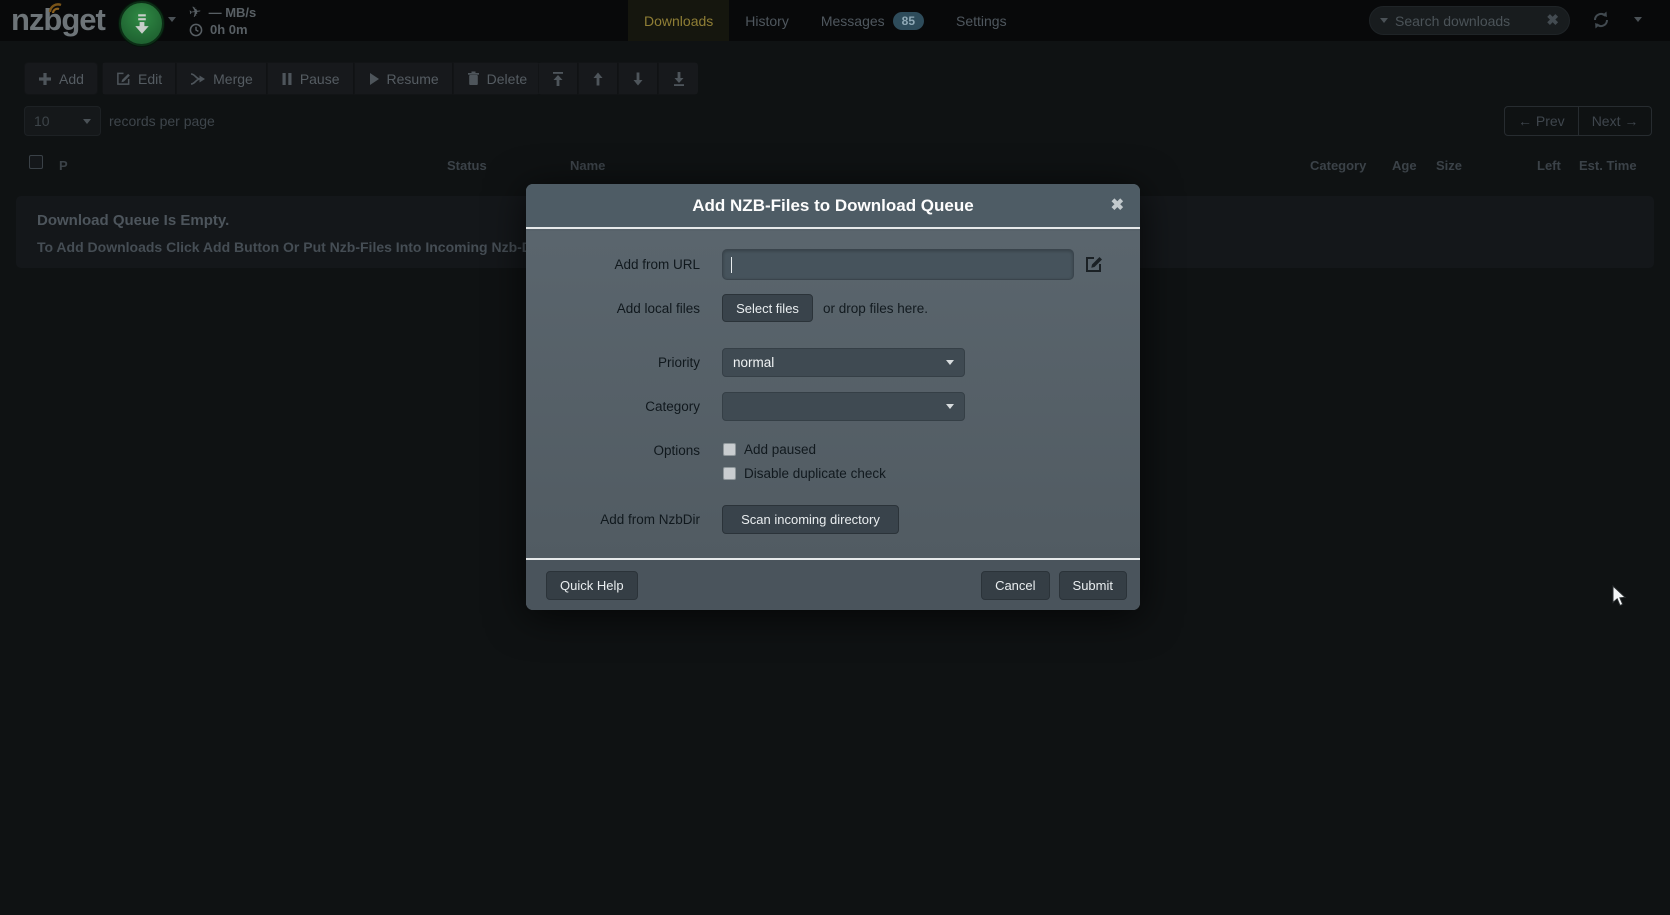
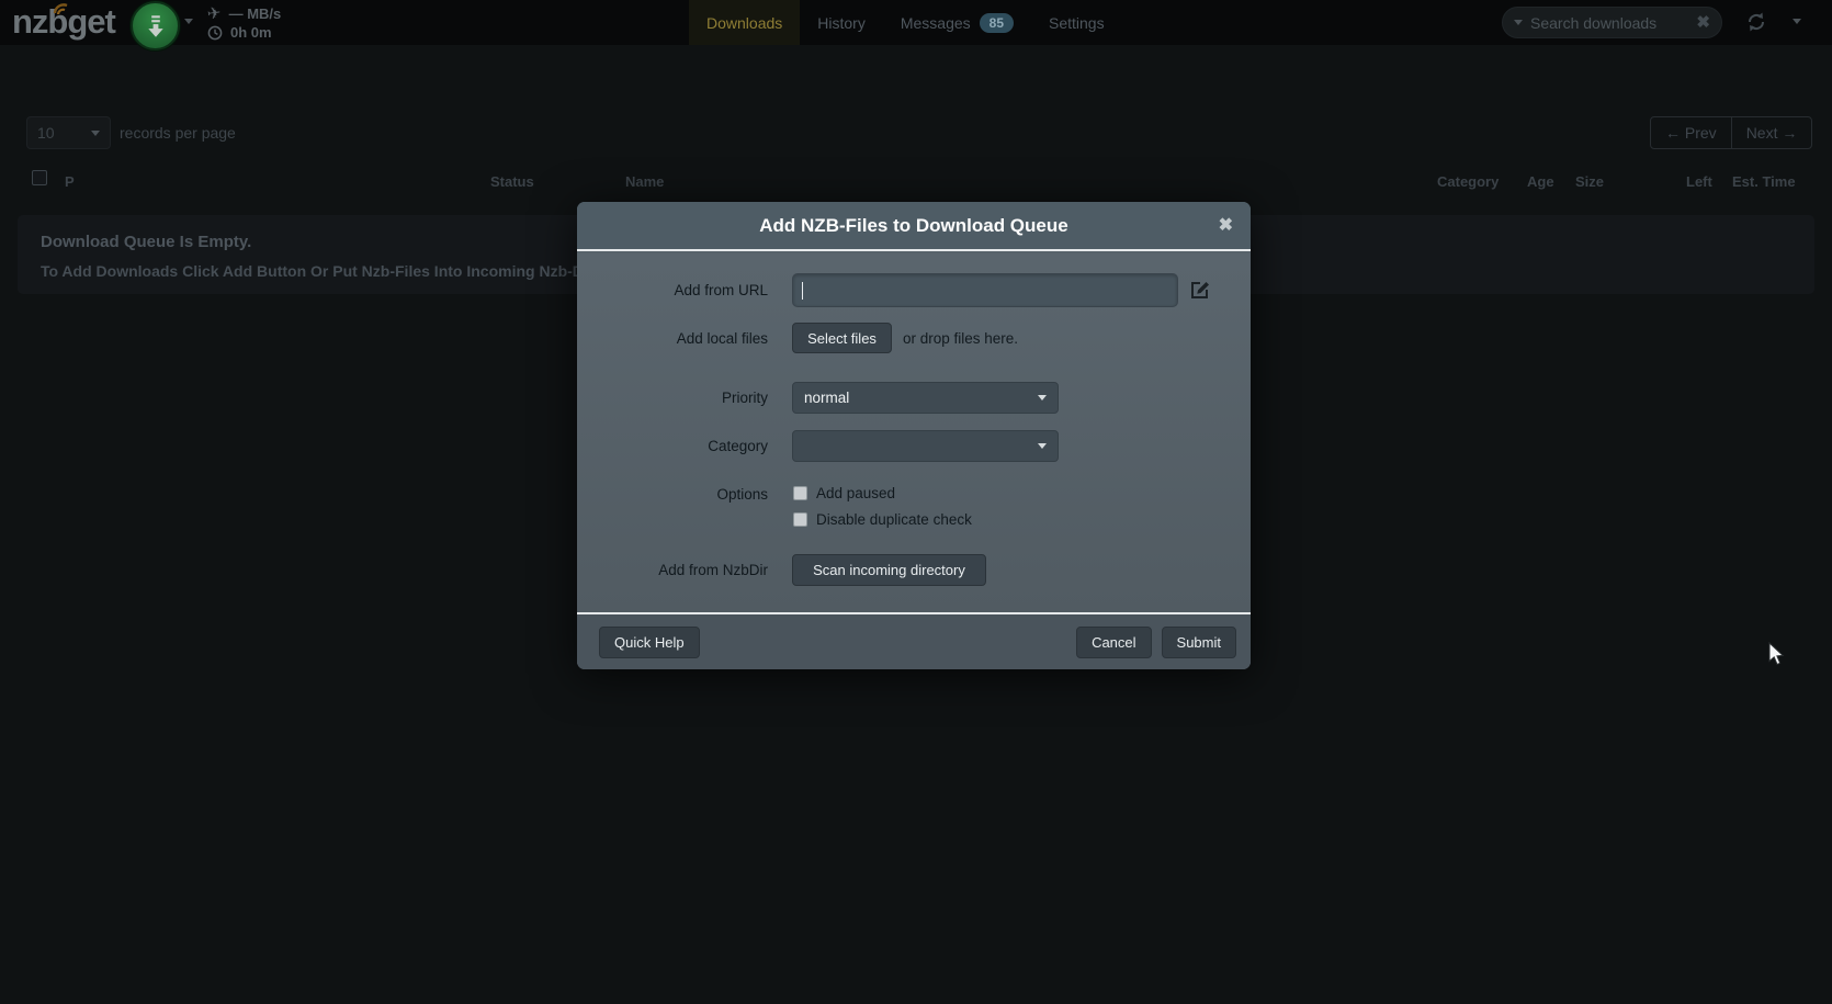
  nzbget
  — MB/s
  0h 0m
  Downloads
  History
  Messages
  85
  Settings
  Search downloads
  ✖
- Add
- Edit
- Merge
- Pause
- Resume
- Delete
  10
  records per page
  ← Prev
  Next →
  P
  Status
  Name
  Category
  Age
  Size
  Left
  Est. Time
  Download Queue Is Empty.
  To Add Downloads Click Add Button Or Put Nzb-Files Into Incoming Nzb-
  Add NZB-Files to Download Queue
  ✖
  Add from URL
  Add local files
  Select files
  or drop files here.
  Priority
  normal
  Category
  Options
  Add paused
  Disable duplicate check
  Add from NzbDir
  Scan incoming directory
  Quick Help
  Cancel
  Submit
